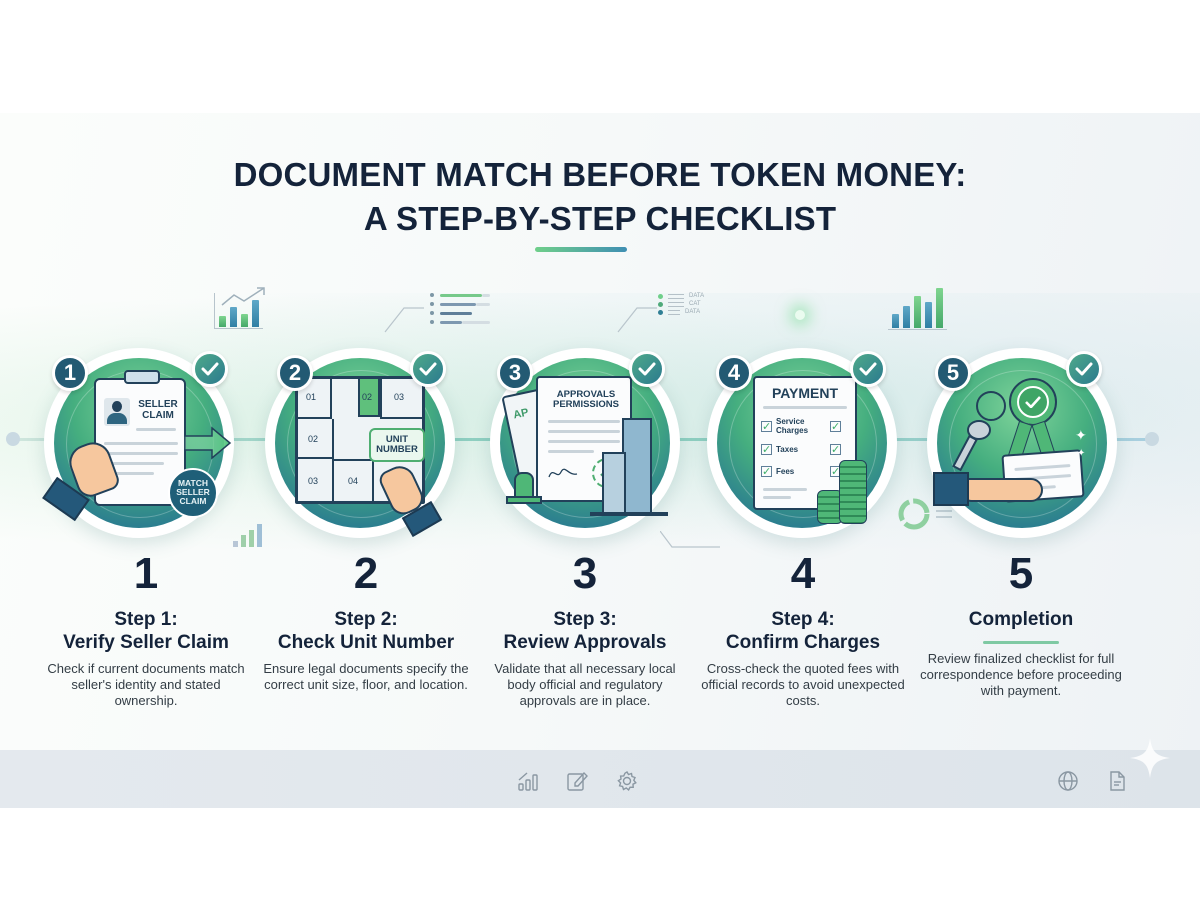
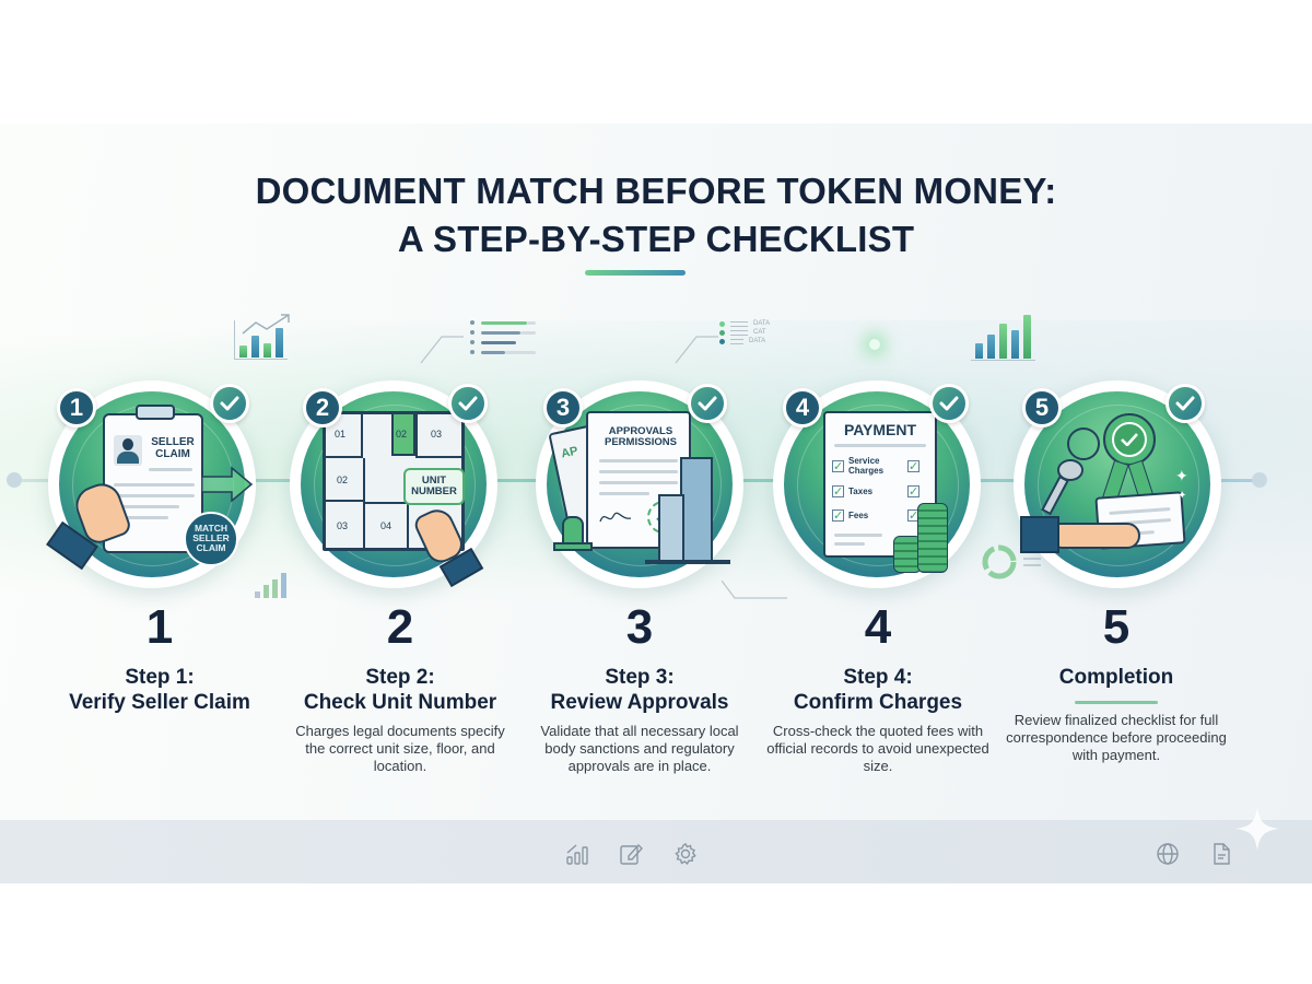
  DOCUMENT MATCH BEFORE TOKEN MONEY:
  A STEP-BY-STEP CHECKLIST
  SELLER
  CLAIM
  MATCH
  SELLER
  CLAIM
  1
  01
  02
  03
  02
  03
  04
  UNIT
  NUMBER
  2
  APPROVALS
  PERMISSIONS
  3
  PAYMENT
  ✓
  Service Charges
  ✓
  ✓
  Taxes
  ✓
  ✓
  Fees
  ✓
  4
  ✦
  ✦
  5
  1
  Step 1:
  Verify Seller Claim
- Check if current documents match seller's identity and stated ownership.
  2
  Step 2:
  Check Unit Number
- Ensure legal documents specify the correct unit size, floor, and location.
+ Charges legal documents specify the correct unit size, floor, and location.
  3
  Step 3:
  Review Approvals
- Validate that all necessary local body official and regulatory approvals are in place.
+ Validate that all necessary local body sanctions and regulatory approvals are in place.
  4
  Step 4:
  Confirm Charges
- Cross-check the quoted fees with official records to avoid unexpected costs.
+ Cross-check the quoted fees with official records to avoid unexpected size.
  5
  Completion
  Review finalized checklist for full correspondence before proceeding with payment.
